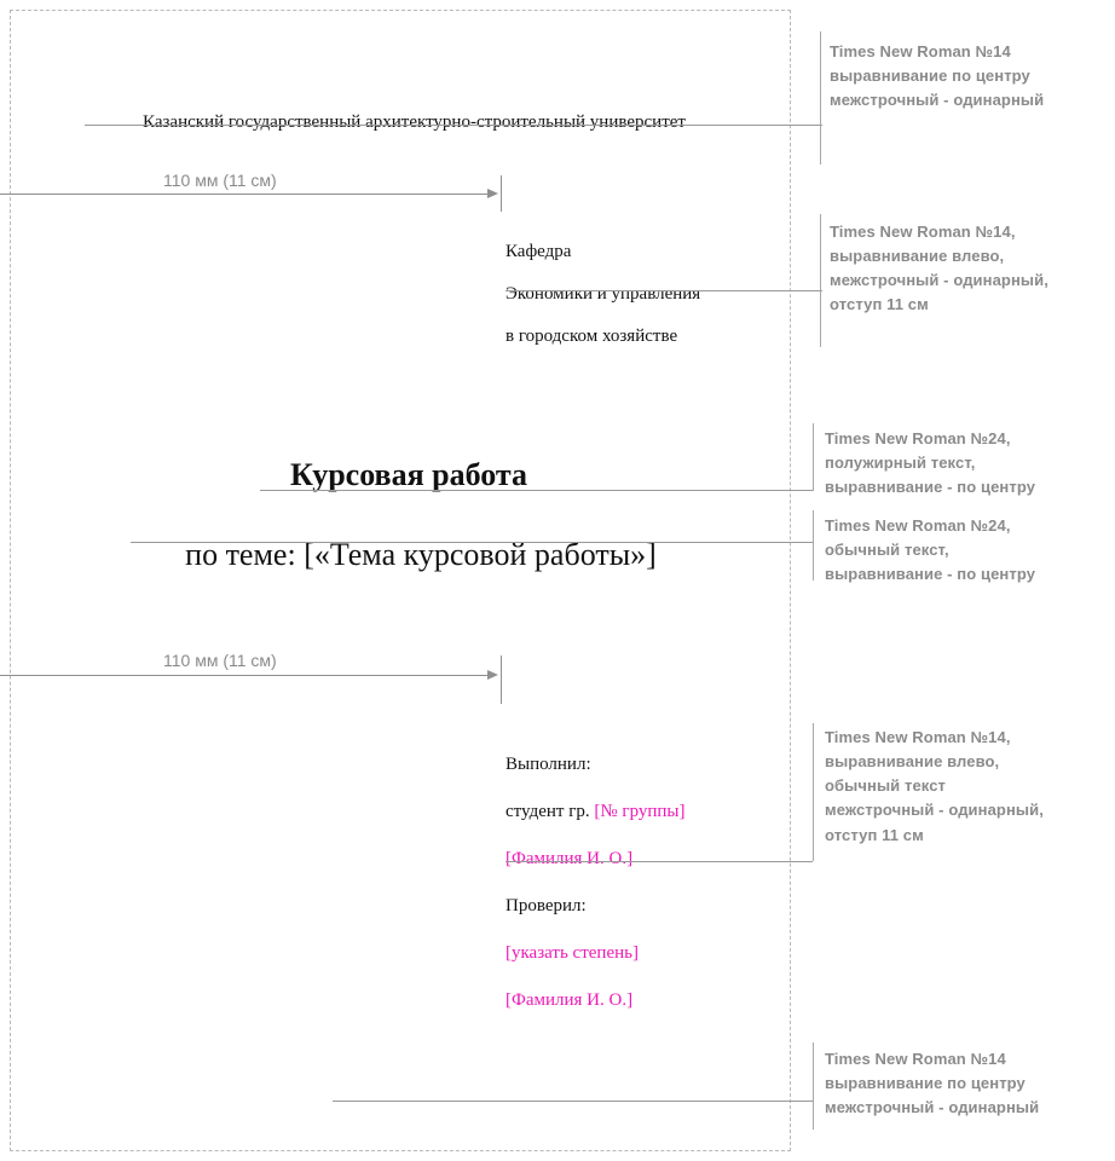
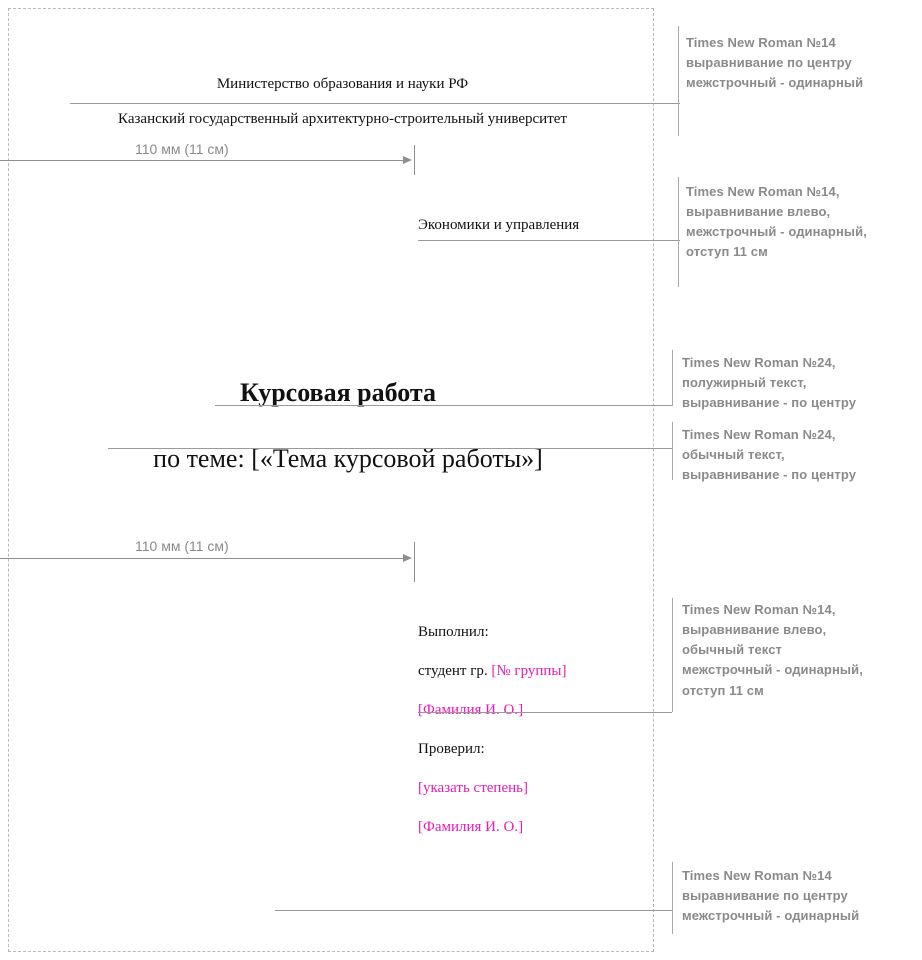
+ Министерство образования и науки РФ
  Казанский государственный архитектурно-строительный университет
  Times New Roman №14
  выравнивание по центру
  межстрочный - одинарный
  110 мм (11 см)
- Кафедра
  Экономики и управления
- в городском хозяйстве
  Times New Roman №14,
  выравнивание влево,
  межстрочный - одинарный,
  отступ 11 см
  Курсовая работа
  Times New Roman №24,
  полужирный текст,
  выравнивание - по центру
  по теме: [«Тема курсовой работы»]
  Times New Roman №24,
  обычный текст,
  выравнивание - по центру
  110 мм (11 см)
  Выполнил:
  студент гр. [№ группы]
  [Фамилия И. О.]
  Проверил:
  [указать степень]
  [Фамилия И. О.]
  Times New Roman №14,
  выравнивание влево,
  обычный текст
  межстрочный - одинарный,
  отступ 11 см
  Times New Roman №14
  выравнивание по центру
  межстрочный - одинарный
